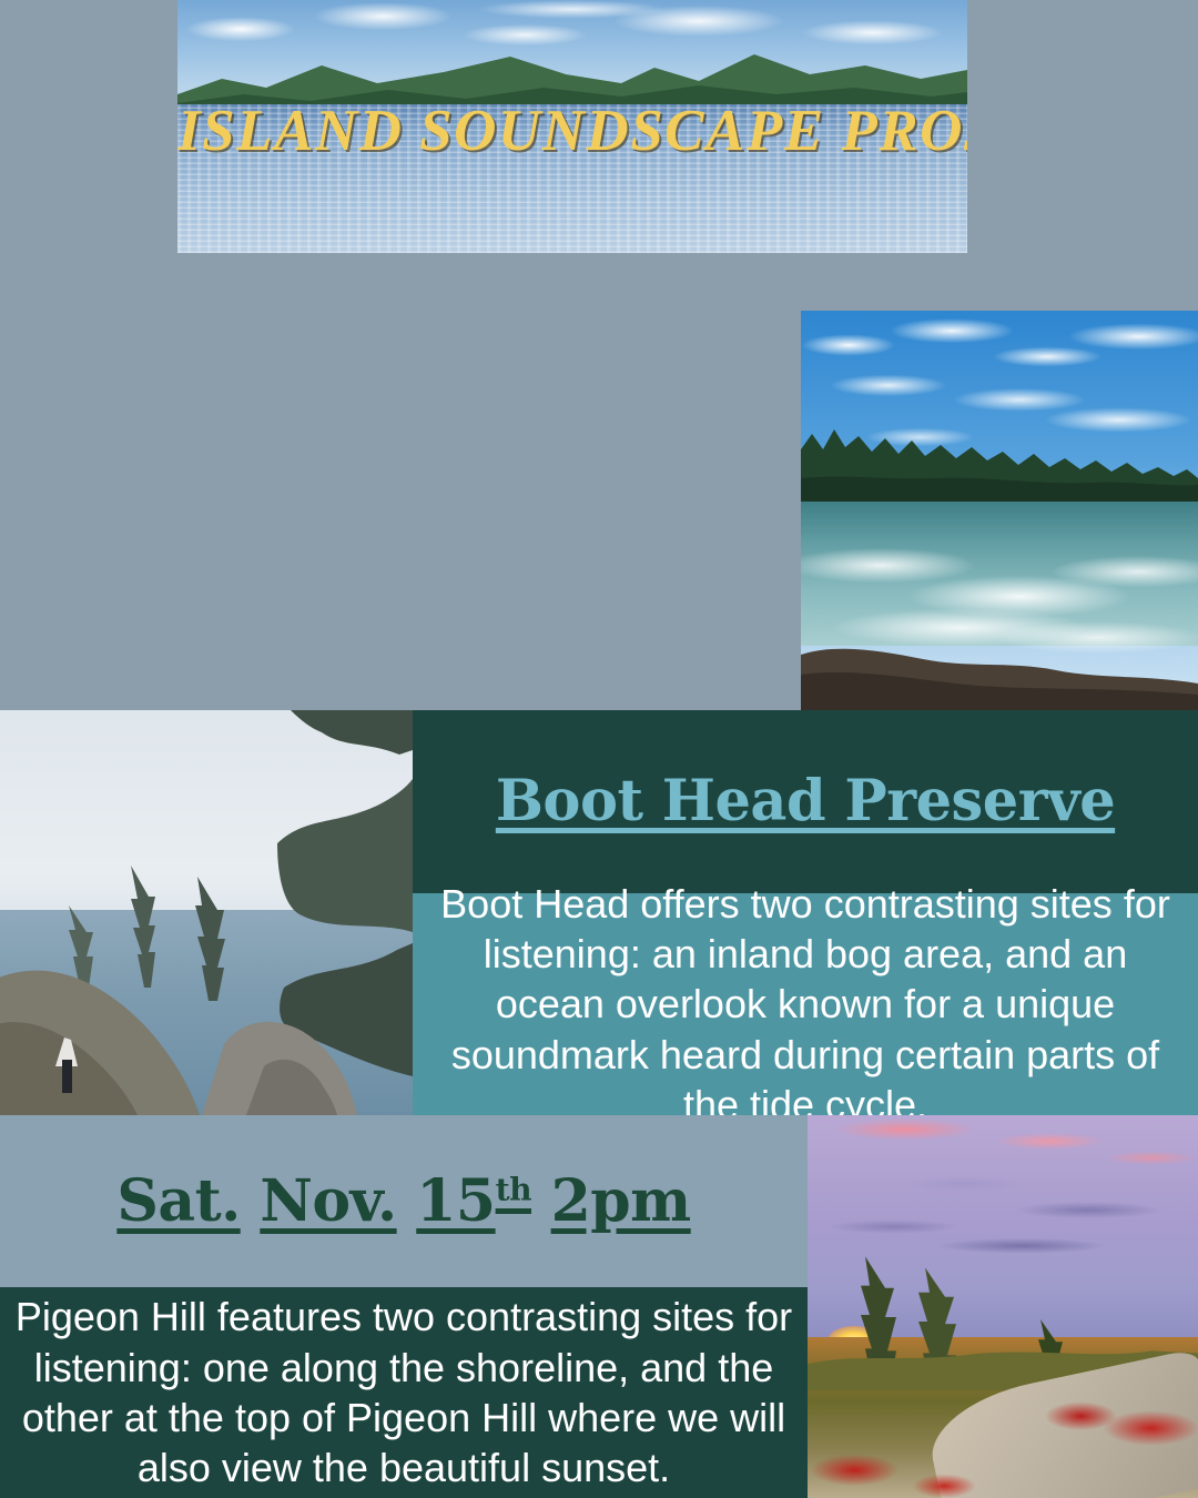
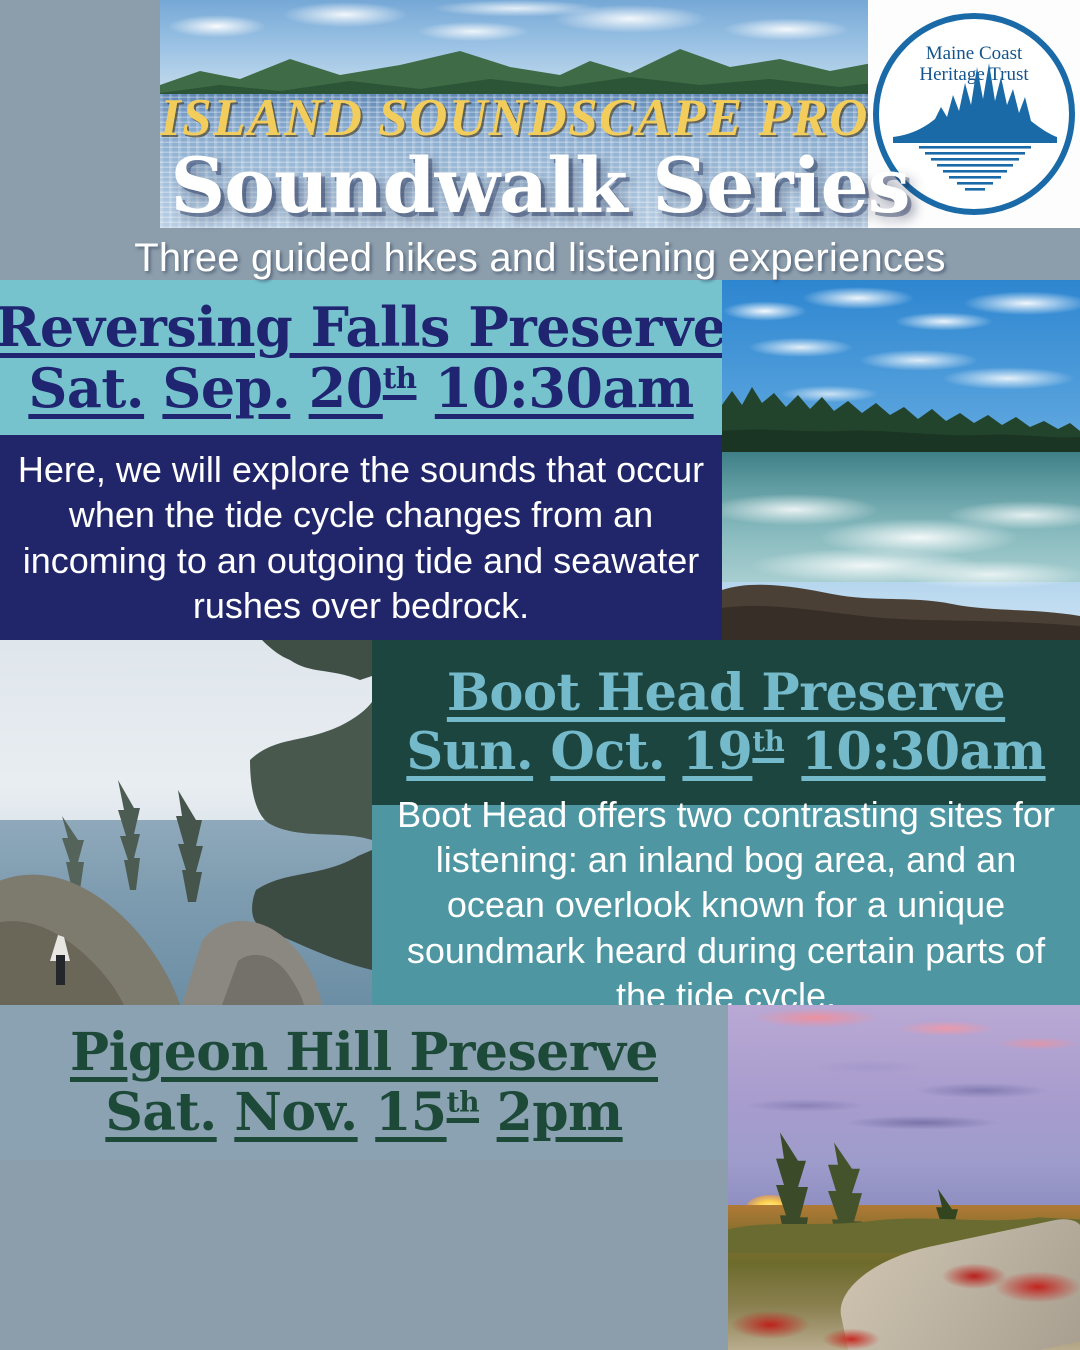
  ISLAND SOUNDSCAPE PRO
+ Maine Coast
+ Heritage Trust
+ Soundwalk Series
+ Three guided hikes and listening experiences
+ Reversing Falls Preserve
+ Sat. Sep. 20th 10:30am
+ Here, we will explore the sounds that occur when the tide cycle changes from an incoming to an outgoing tide and seawater rushes over bedrock.
  Boot Head Preserve
+ Sun. Oct. 19th 10:30am
  Boot Head offers two contrasting sites for listening: an inland bog area, and an ocean overlook known for a unique soundmark heard during certain parts of the tide cycle.
+ Pigeon Hill Preserve
  Sat. Nov. 15th 2pm
- Pigeon Hill features two contrasting sites for listening: one along the shoreline, and the other at the top of Pigeon Hill where we will also view the beautiful sunset.
